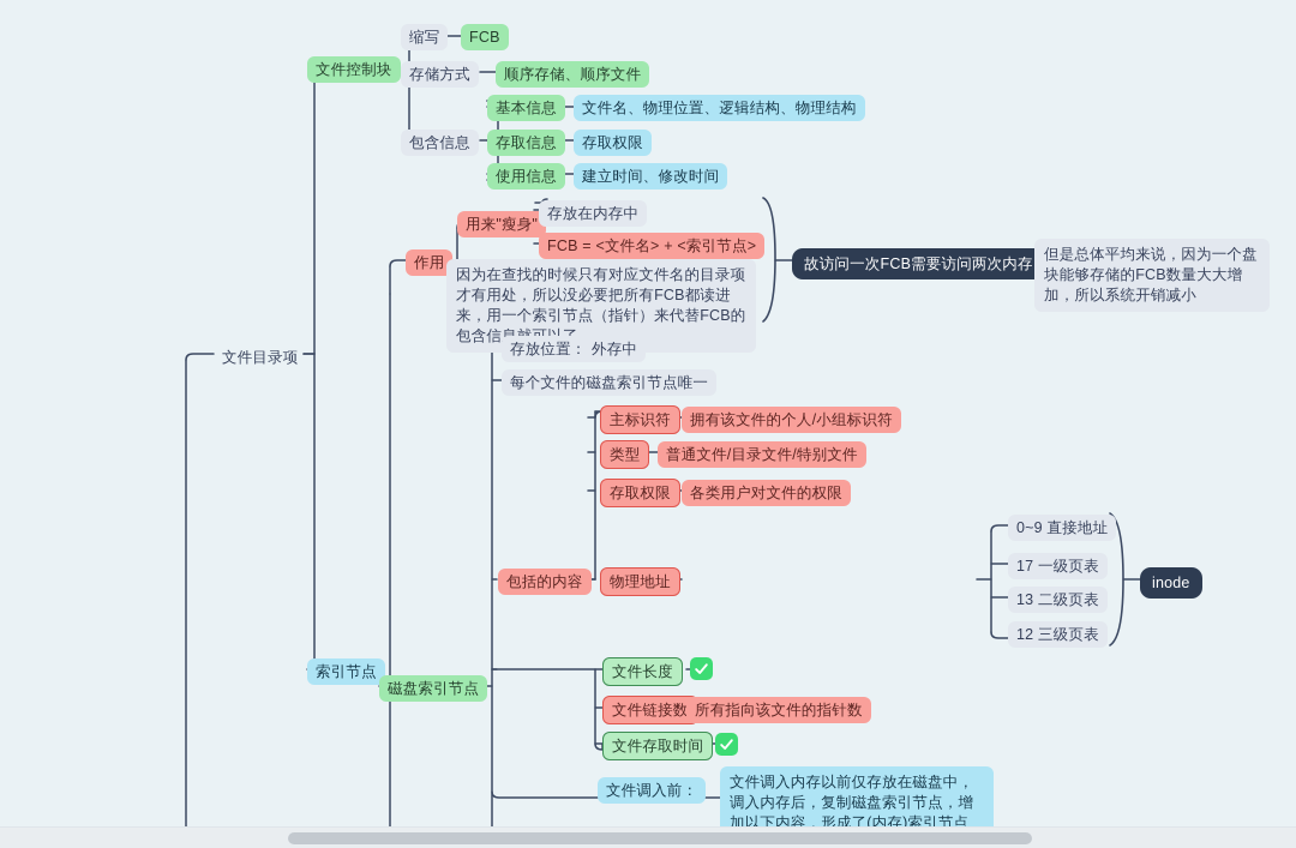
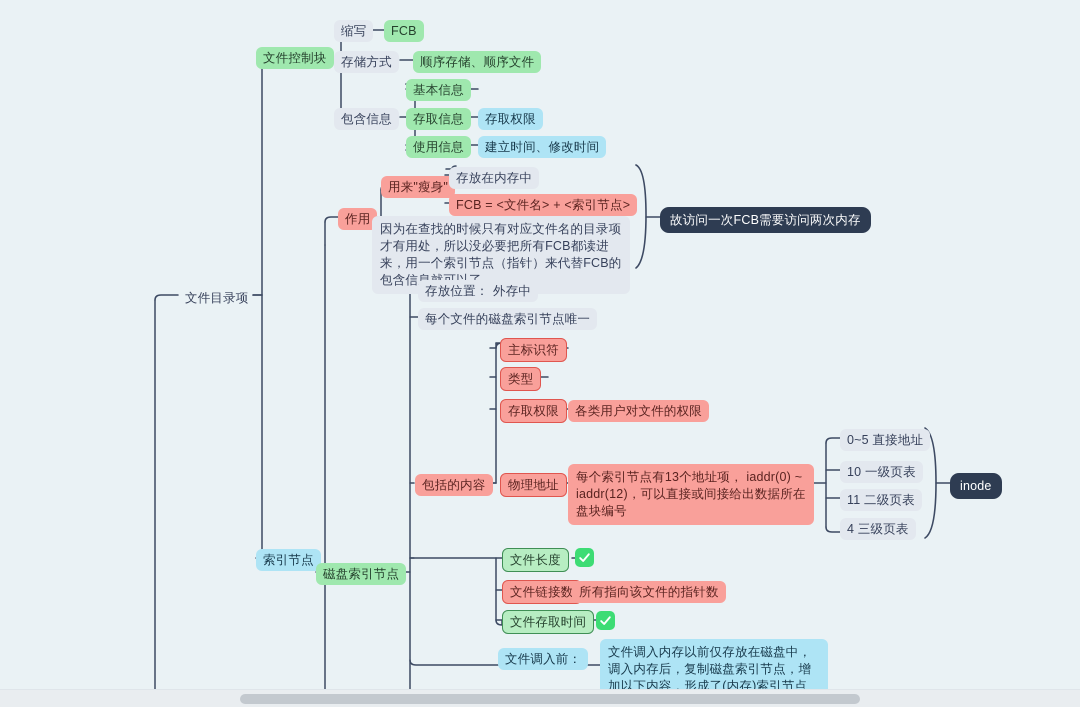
  文件目录项
  文件控制块
  缩写
  FCB
  存储方式
  顺序存储、顺序文件
  包含信息
  基本信息
- 文件名、物理位置、逻辑结构、物理结构
  存取信息
  存取权限
  使用信息
  建立时间、修改时间
  作用
  用来"瘦身"
  存放在内存中
  FCB = <文件名> + <索引节点>
  因为在查找的时候只有对应文件名的目录项才有用处，所以没必要把所有FCB都读进来，用一个索引节点（指针）来代替FCB的包含信
  故访问一次FCB需要访问两次内存
- 但是总体平均来说，因为一个盘块能够存储的FCB数量大大增加，所以系统开销减小
  索引节点
  磁盘索引节点
  存放位置：
  外存中
  每个文件的磁盘索引节点唯一
  包括的内容
  主标识符
- 拥有该文件的个人/小组标识符
  类型
- 普通文件/目录文件/特别文件
  存取权限
  各类用户对文件的权限
  物理地址
+ 每个索引节点有13个地址项， iaddr(0) ~ iaddr(12)，可以直接或间接给出数据所在盘块编号
- 0~9 直接地址
+ 0~5 直接地址
- 17 一级页表
+ 10 一级页表
- 13 二级页表
+ 11 二级页表
- 12 三级页表
+ 4 三级页表
  inode
  文件长度
  文件链接数
  所有指向该文件的指针数
  文件存取时间
  文件调入前：
  文件调入内存以前仅存放在磁盘中，调入内存后，复制磁盘索引节点，增加以下内容，形成了(内存)索引节点
